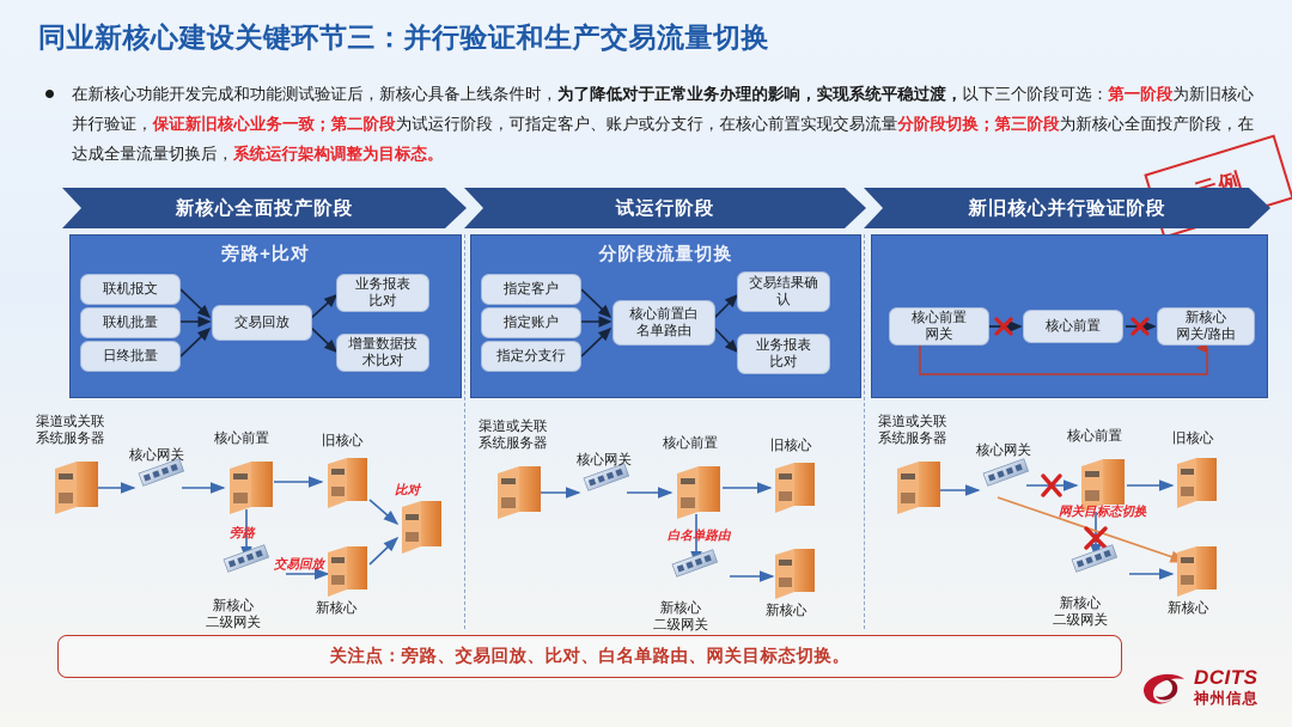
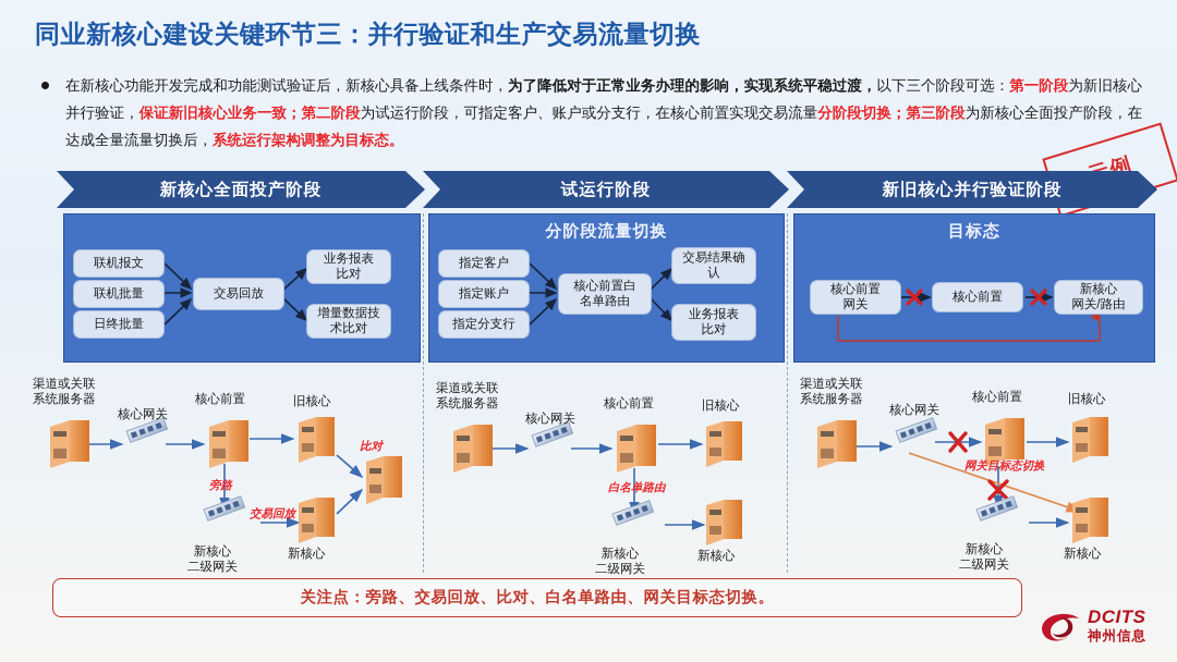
  同业新核心建设关键环节三：并行验证和生产交易流量切换
  在新核心功能开发完成和功能测试验证后，新核心具备上线条件时，为了降低对于正常业务办理的影响，实现系统平稳过渡，以下三个阶段可选：第一阶段为新旧核心并行验证，保证新旧核心业务一致；第二阶段为试运行阶段，可指定客户、账户或分支行，在核心前置实现交易流量分阶段切换；第三阶段为新核心全面投产阶段，在达成全量流量切换后，系统运行架构调整为目标态。
  新核心全面投产阶段
  试运行阶段
  新旧核心并行验证阶段
- 旁路+比对
  联机报文
  联机批量
  日终批量
  交易回放
  业务报表
  比对
  增量数据技
  术比对
  分阶段流量切换
  指定客户
  指定账户
  指定分支行
  核心前置白
  名单路由
  交易结果确
  认
  业务报表
  比对
+ 目标态
  核心前置
  网关
  核心前置
  新核心
  网关/路由
  渠道或关联
  系统服务器
  核心网关
  核心前置
  旧核心
  新核心
  二级网关
  新核心
  比对
  旁路
  交易回放
  渠道或关联
  系统服务器
  核心网关
  核心前置
  旧核心
  新核心
  二级网关
  新核心
  白名单路由
  渠道或关联
  系统服务器
  核心网关
  核心前置
  旧核心
  新核心
  二级网关
  新核心
  网关目标态切换
  关注点：旁路、交易回放、比对、白名单路由、网关目标态切换。
  DCITS
  神州信息
